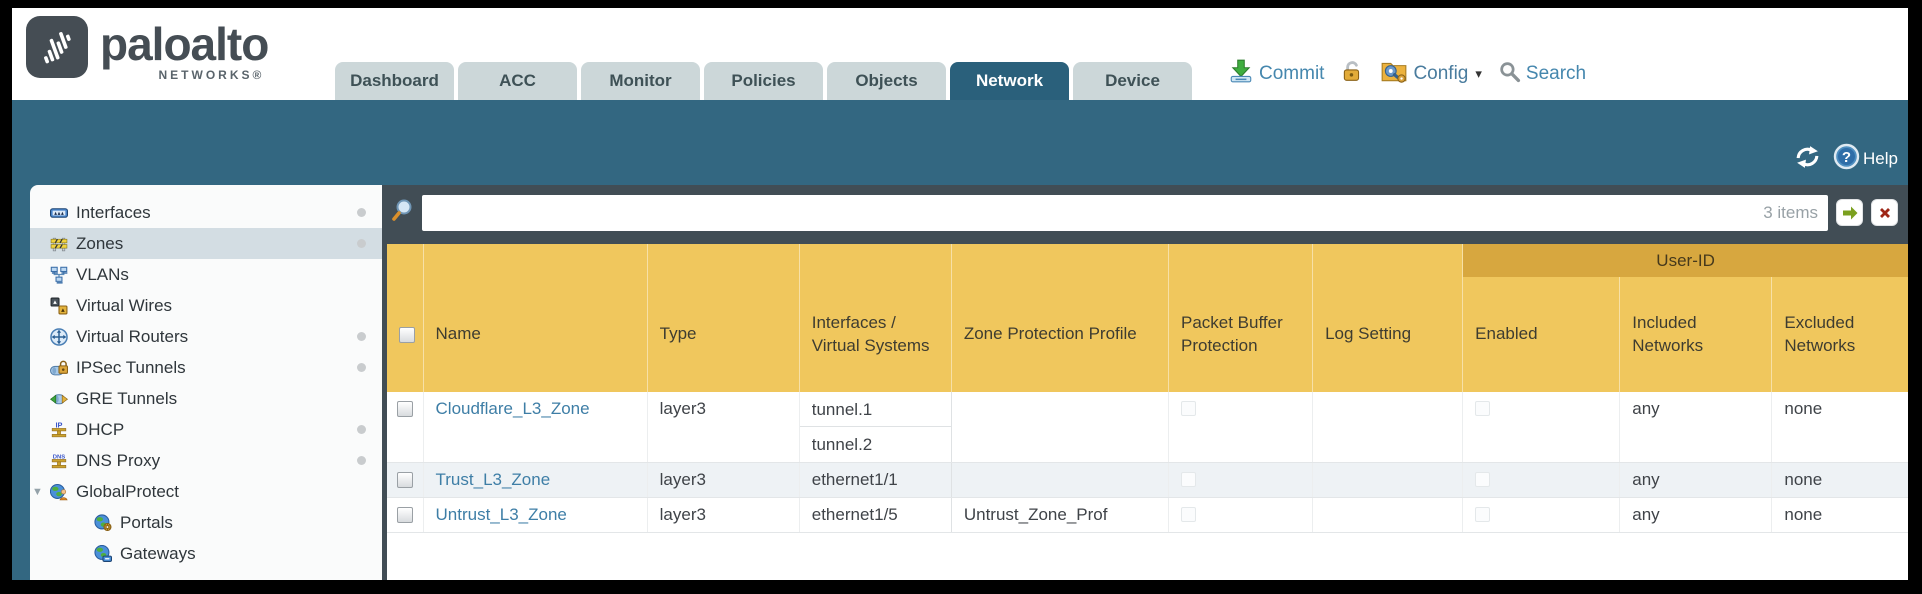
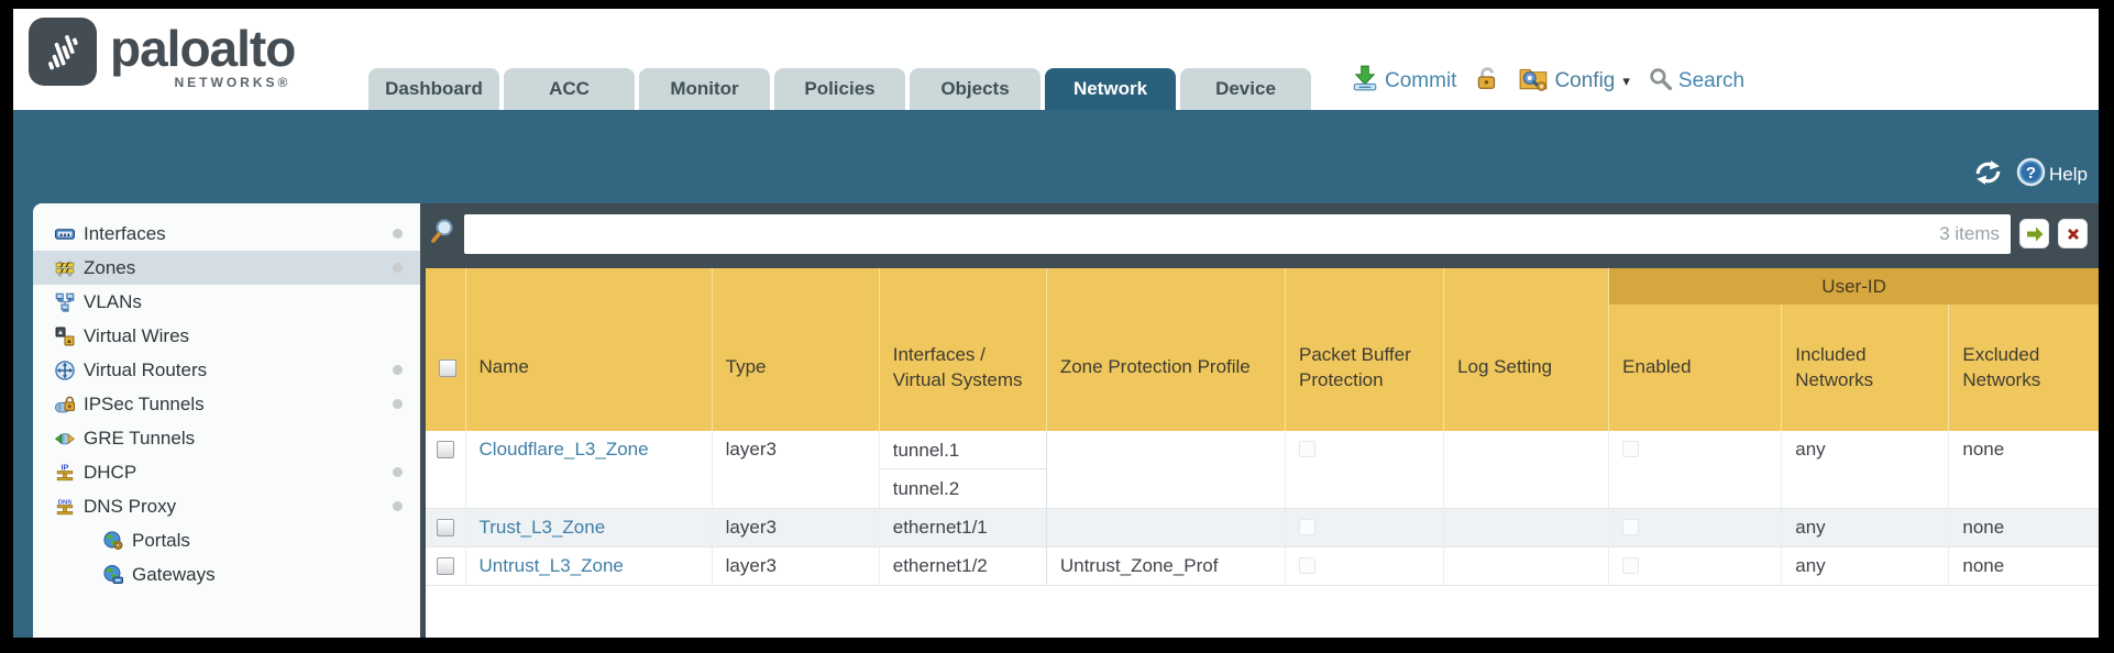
  paloalto
  NETWORKS®
  Dashboard
  ACC
  Monitor
  Policies
  Objects
  Network
  Device
  Commit
  Config
  ▾
  Search
  ?
  Help
  Interfaces
  Zones
  VLANs
  Virtual Wires
  Virtual Routers
  IPSec Tunnels
  GRE Tunnels
  IP
  DHCP
  DNS Proxy
- ▼
- GlobalProtect
  Portals
  Gateways
  3 items
  							User-ID
  	Name	Type	Interfaces / Virtual Systems	Zone Protection Profile	Packet Buffer Protection	Log Setting	Enabled	Included Networks	Excluded Networks
  	Cloudflare_L3_Zone	layer3	tunnel.1 tunnel.2					any	none
  	Trust_L3_Zone	layer3	ethernet1/1					any	none
- 	Untrust_L3_Zone	layer3	ethernet1/5	Untrust_Zone_Prof				any	none
+ 	Untrust_L3_Zone	layer3	ethernet1/2	Untrust_Zone_Prof				any	none
